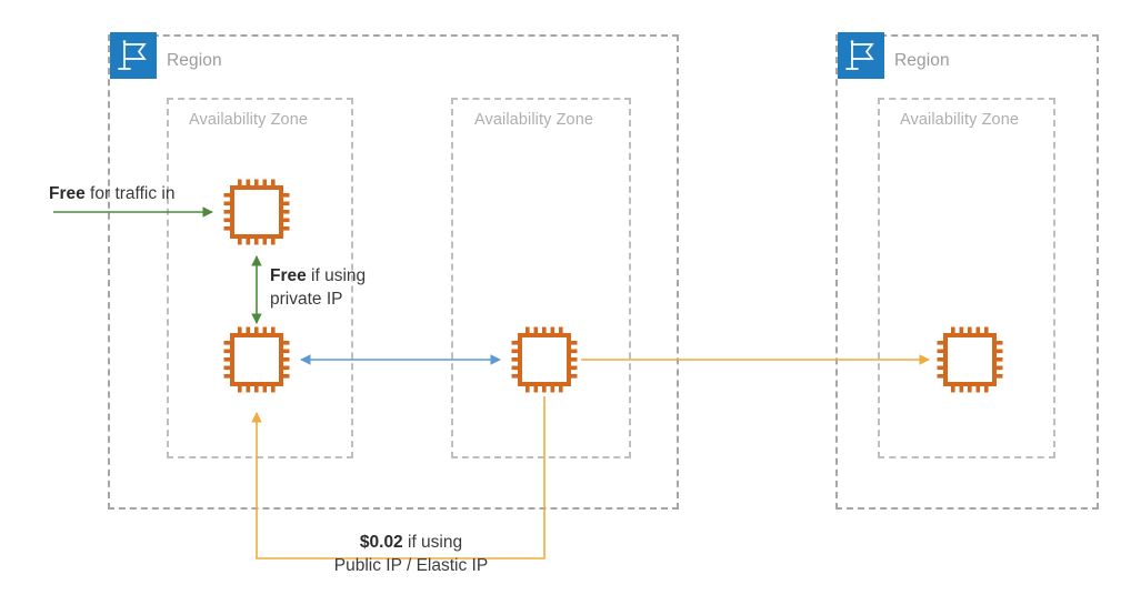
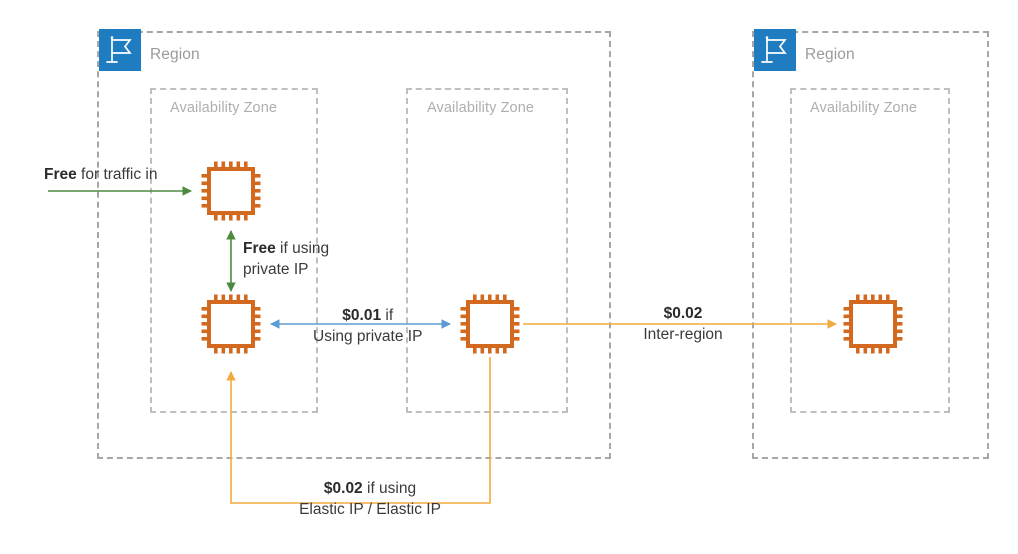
  Region
  Availability Zone
  Availability Zone
  Region
  Availability Zone
  Free for traffic in
  Free if using
  private IP
+ $0.01 if
+ Using private IP
+ $0.02
+ Inter-region
  $0.02 if using
- Public IP / Elastic IP
+ Elastic IP / Elastic IP
